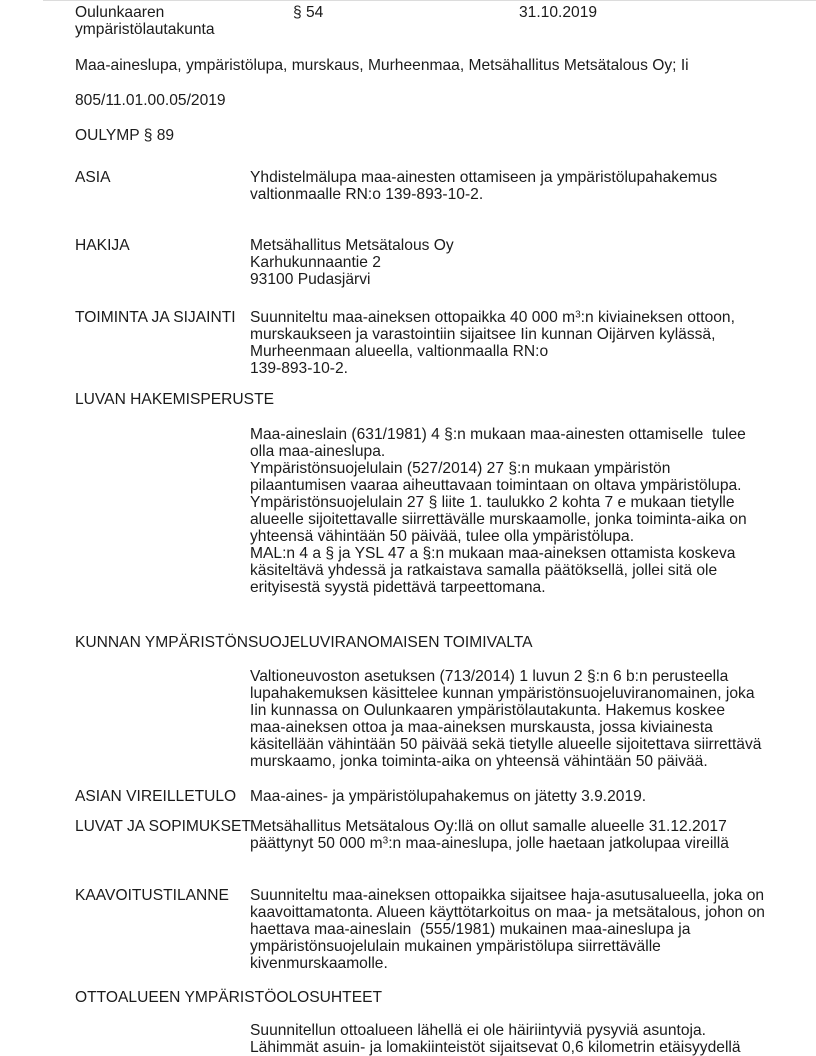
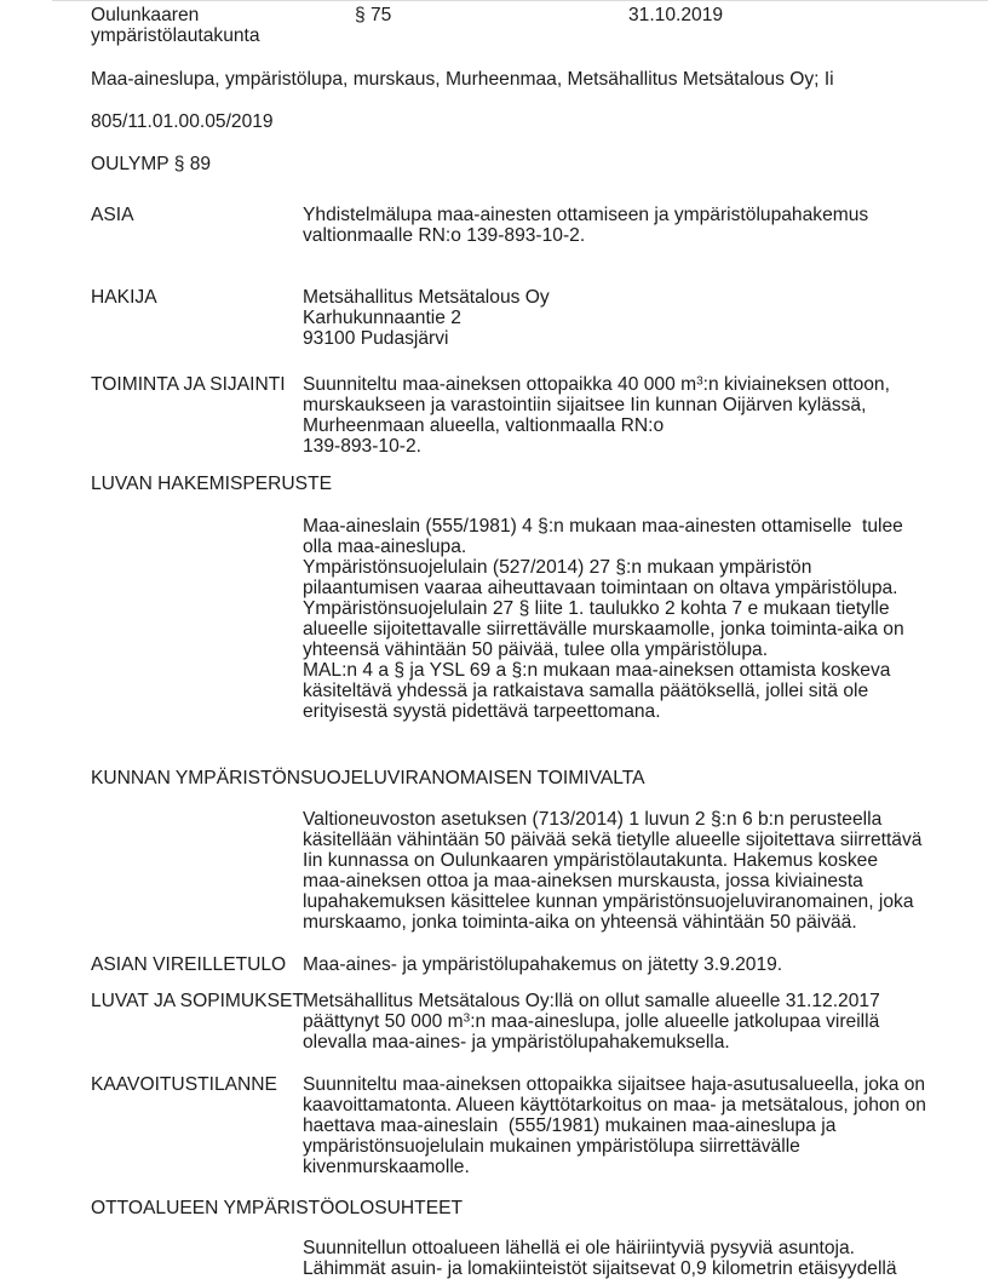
  Oulunkaaren
  ympäristölautakunta
- § 54
+ § 75
  31.10.2019
  Maa-aineslupa, ympäristölupa, murskaus, Murheenmaa, Metsähallitus Metsätalous Oy; Ii
  805/11.01.00.05/2019
  OULYMP § 89
  ASIA
  Yhdistelmälupa maa-ainesten ottamiseen ja ympäristölupahakemus
  valtionmaalle RN:o 139-893-10-2.
  HAKIJA
  Metsähallitus Metsätalous Oy
  Karhukunnaantie 2
  93100 Pudasjärvi
  TOIMINTA JA SIJAINTI
  Suunniteltu maa-aineksen ottopaikka 40 000 m3:n kiviaineksen ottoon,
  murskaukseen ja varastointiin sijaitsee Iin kunnan Oijärven kylässä,
  Murheenmaan alueella, valtionmaalla RN:o
  139-893-10-2.
  LUVAN HAKEMISPERUSTE
- Maa-aineslain (631/1981) 4 §:n mukaan maa-ainesten ottamiselle tulee
+ Maa-aineslain (555/1981) 4 §:n mukaan maa-ainesten ottamiselle tulee
  olla maa-aineslupa.
  Ympäristönsuojelulain (527/2014) 27 §:n mukaan ympäristön
  pilaantumisen vaaraa aiheuttavaan toimintaan on oltava ympäristölupa.
  Ympäristönsuojelulain 27 § liite 1. taulukko 2 kohta 7 e mukaan tietylle
  alueelle sijoitettavalle siirrettävälle murskaamolle, jonka toiminta-aika on
  yhteensä vähintään 50 päivää, tulee olla ympäristölupa.
- MAL:n 4 a § ja YSL 47 a §:n mukaan maa-aineksen ottamista koskeva
+ MAL:n 4 a § ja YSL 69 a §:n mukaan maa-aineksen ottamista koskeva
  käsiteltävä yhdessä ja ratkaistava samalla päätöksellä, jollei sitä ole
  erityisestä syystä pidettävä tarpeettomana.
  KUNNAN YMPÄRISTÖNSUOJELUVIRANOMAISEN TOIMIVALTA
  Valtioneuvoston asetuksen (713/2014) 1 luvun 2 §:n 6 b:n perusteella
- lupahakemuksen käsittelee kunnan ympäristönsuojeluviranomainen, joka
+ käsitellään vähintään 50 päivää sekä tietylle alueelle sijoitettava siirrettävä
  Iin kunnassa on Oulunkaaren ympäristölautakunta. Hakemus koskee
  maa-aineksen ottoa ja maa-aineksen murskausta, jossa kiviainesta
- käsitellään vähintään 50 päivää sekä tietylle alueelle sijoitettava siirrettävä
+ lupahakemuksen käsittelee kunnan ympäristönsuojeluviranomainen, joka
  murskaamo, jonka toiminta-aika on yhteensä vähintään 50 päivää.
  ASIAN VIREILLETULO
  Maa-aines- ja ympäristölupahakemus on jätetty 3.9.2019.
  LUVAT JA SOPIMUKSET
  Metsähallitus Metsätalous Oy:llä on ollut samalle alueelle 31.12.2017
- päättynyt 50 000 m3:n maa-aineslupa, jolle haetaan jatkolupaa vireillä
+ päättynyt 50 000 m3:n maa-aineslupa, jolle alueelle jatkolupaa vireillä
+ olevalla maa-aines- ja ympäristölupahakemuksella.
  KAAVOITUSTILANNE
  Suunniteltu maa-aineksen ottopaikka sijaitsee haja-asutusalueella, joka on
  kaavoittamatonta. Alueen käyttötarkoitus on maa- ja metsätalous, johon on
  haettava maa-aineslain (555/1981) mukainen maa-aineslupa ja
  ympäristönsuojelulain mukainen ympäristölupa siirrettävälle
  kivenmurskaamolle.
  OTTOALUEEN YMPÄRISTÖOLOSUHTEET
  Suunnitellun ottoalueen lähellä ei ole häiriintyviä pysyviä asuntoja.
- Lähimmät asuin- ja lomakiinteistöt sijaitsevat 0,6 kilometrin etäisyydellä
+ Lähimmät asuin- ja lomakiinteistöt sijaitsevat 0,9 kilometrin etäisyydellä
